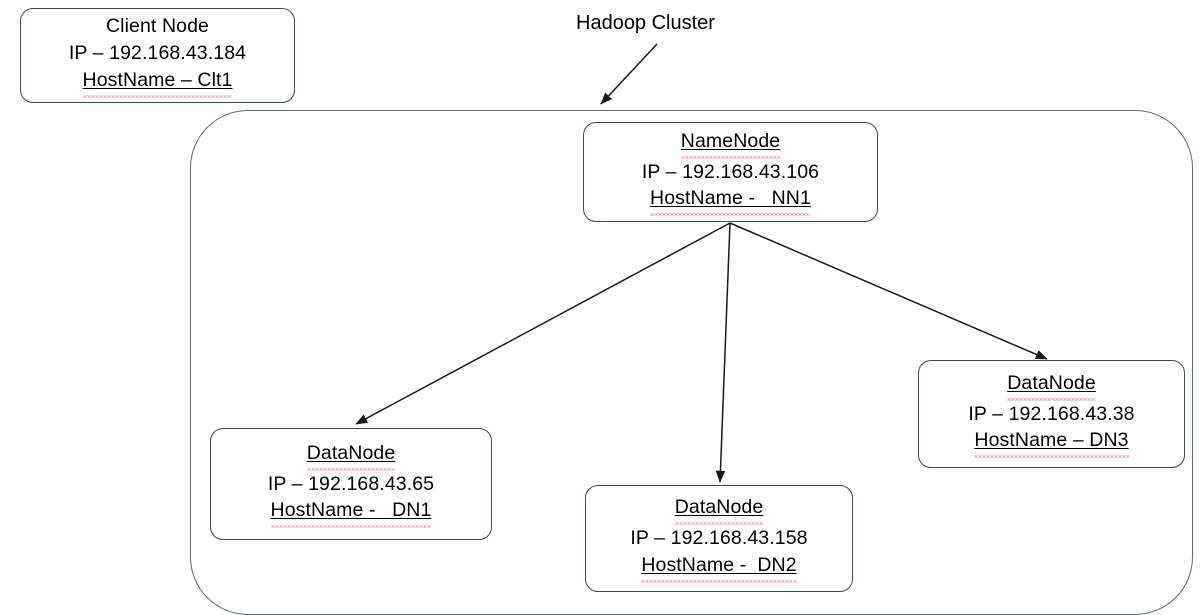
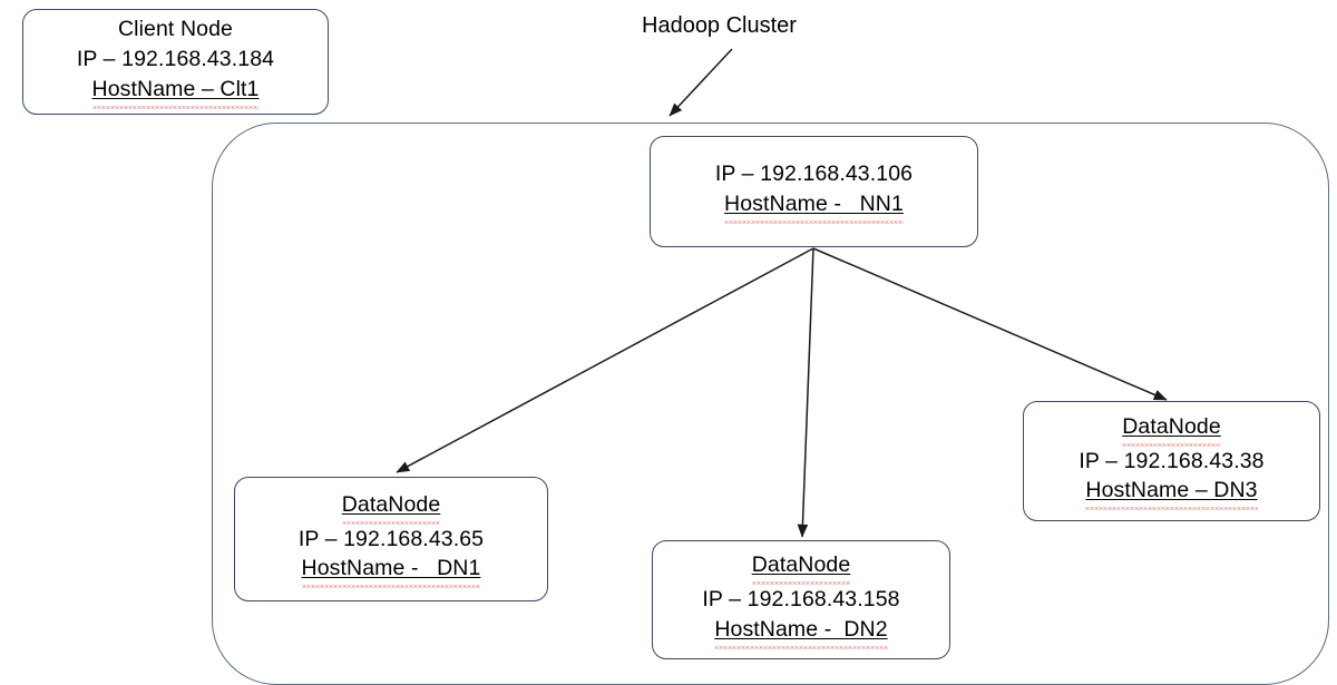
  Hadoop Cluster
  Client Node
  IP – 192.168.43.184
  HostName – Clt1
- NameNode
  IP – 192.168.43.106
  HostName - NN1
  DataNode
  IP – 192.168.43.65
  HostName - DN1
  DataNode
  IP – 192.168.43.158
  HostName - DN2
  DataNode
  IP – 192.168.43.38
  HostName – DN3
